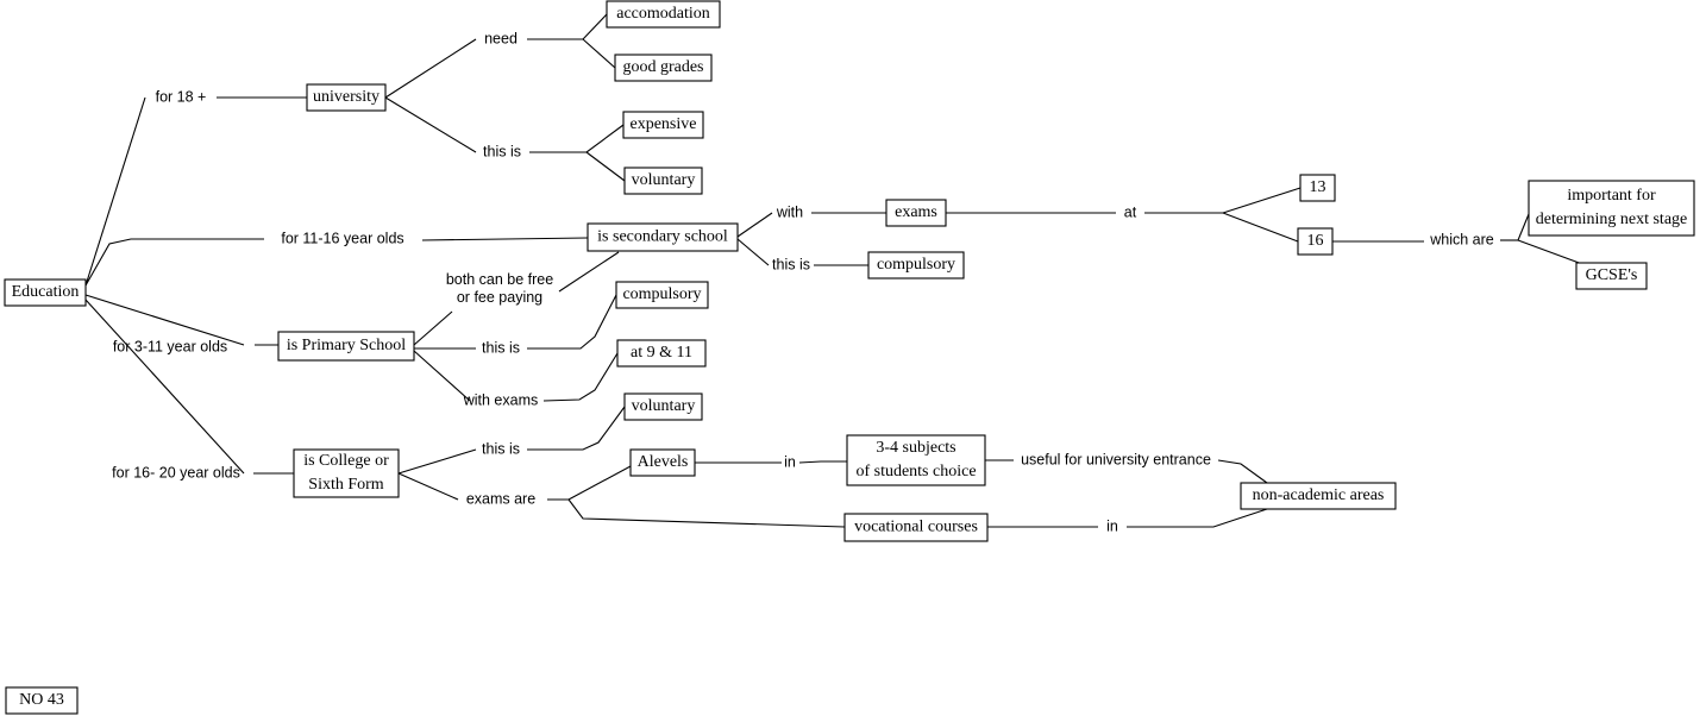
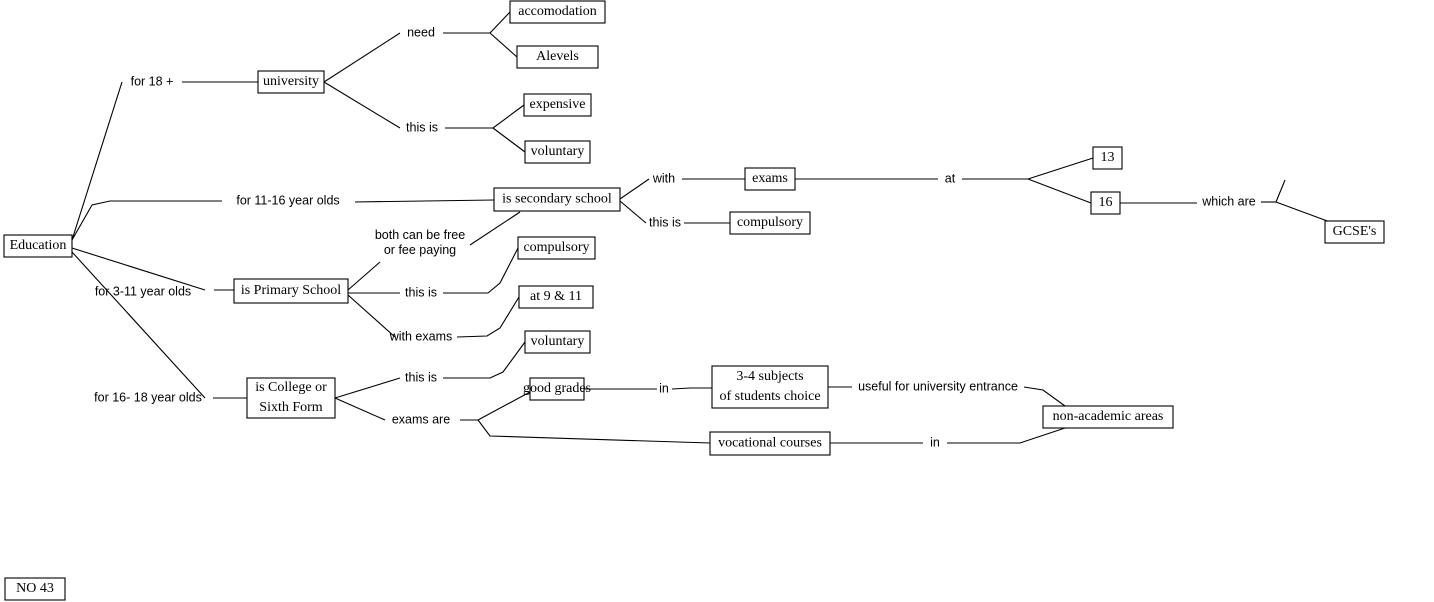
  Education
  university
  accomodation
- good grades
+ Alevels
  expensive
  voluntary
  is secondary school
  exams
  compulsory
  13
  16
- important for
- determining next stage
  GCSE's
  is Primary School
  compulsory
  at 9 & 11
  voluntary
  is College or
  Sixth Form
- Alevels
+ good grades
  3-4 subjects
  of students choice
  vocational courses
  non-academic areas
  for 18 +
  need
  this is
  for 11-16 year olds
  with
  at
  which are
  this is
  both can be free
  or fee paying
  for 3-11 year olds
  this is
  with exams
- for 16- 20 year olds
+ for 16- 18 year olds
  this is
  exams are
  in
  useful for university entrance
  in
  NO 43
